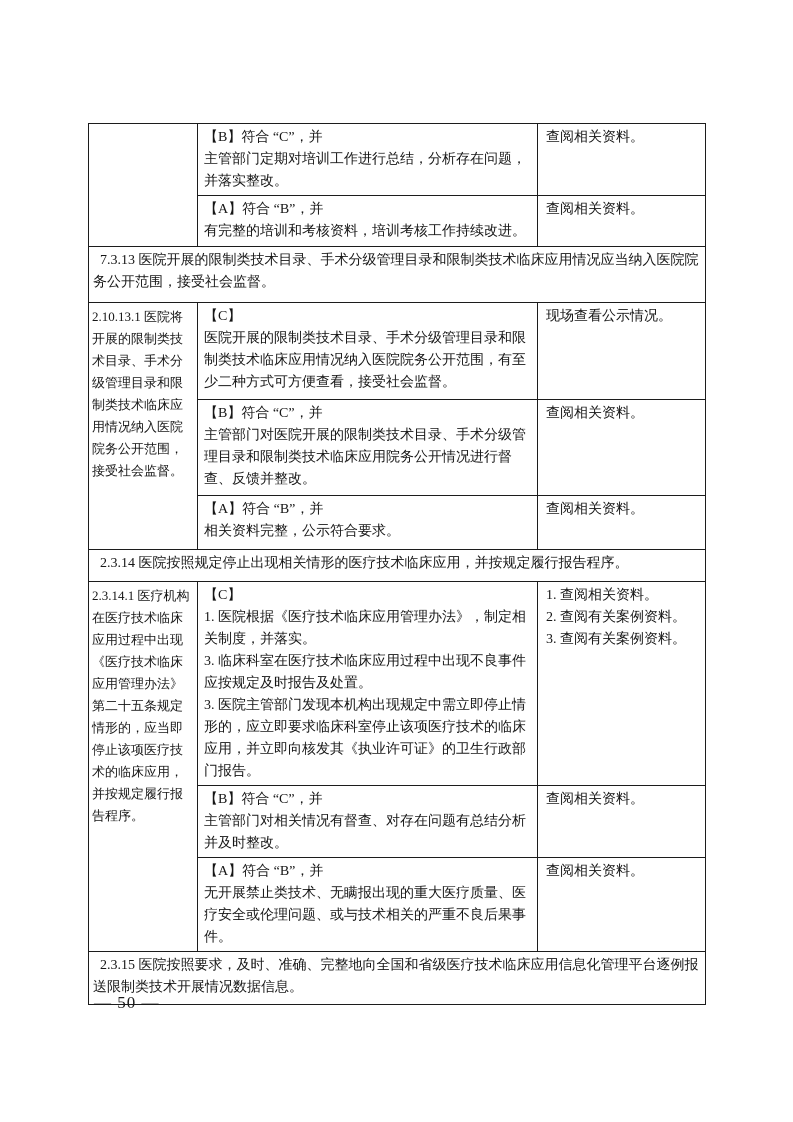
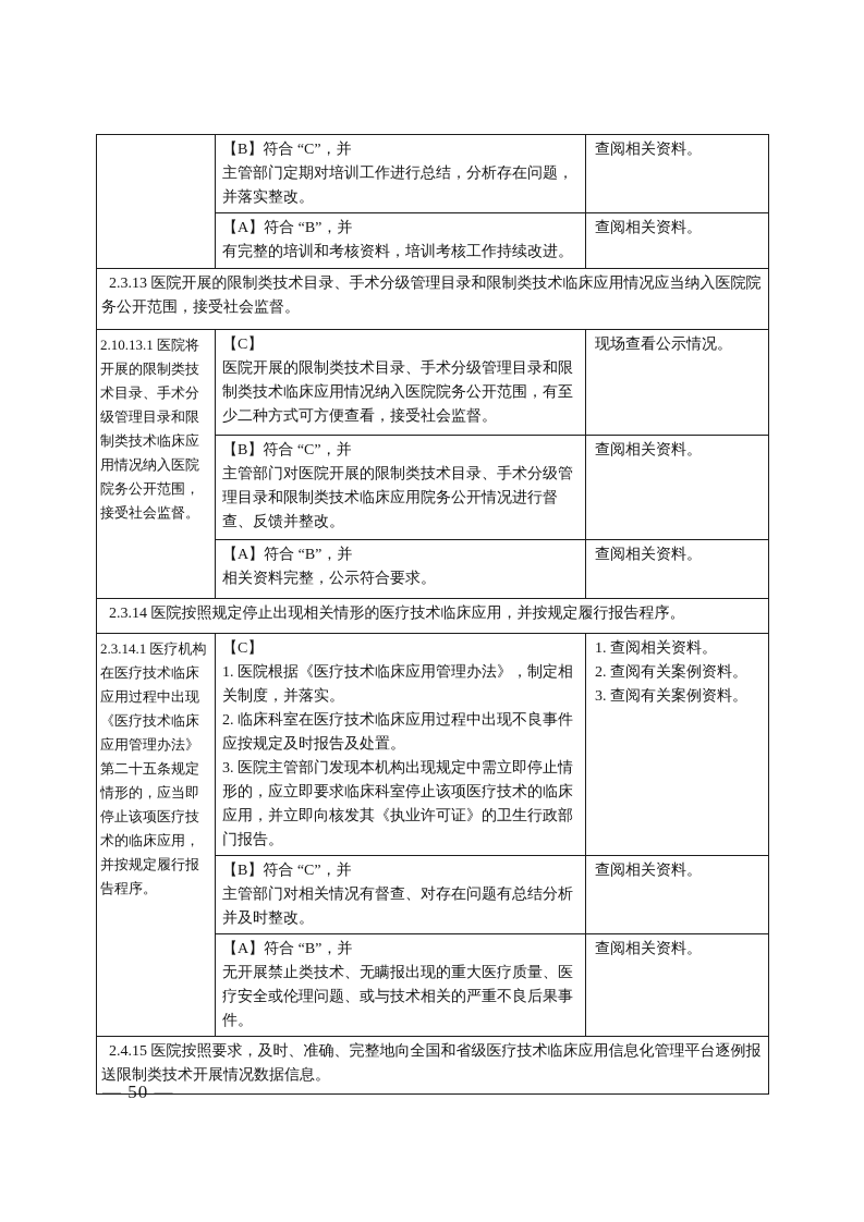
  	【B】符合 “C”，并 主管部门定期对培训工作进行总结，分析存在问题，并落实整改。	查阅相关资料。
  【A】符合 “B”，并 有完整的培训和考核资料，培训考核工作持续改进。	查阅相关资料。
- 7.3.13 医院开展的限制类技术目录、手术分级管理目录和限制类技术临床应用情况应当纳入医院院务公开范围，接受社会监督。
+ 2.3.13 医院开展的限制类技术目录、手术分级管理目录和限制类技术临床应用情况应当纳入医院院务公开范围，接受社会监督。
  2.10.13.1 医院将开展的限制类技术目录、手术分级管理目录和限制类技术临床应用情况纳入医院院务公开范围，接受社会监督。	【C】 医院开展的限制类技术目录、手术分级管理目录和限制类技术临床应用情况纳入医院院务公开范围，有至少二种方式可方便查看，接受社会监督。	现场查看公示情况。
  【B】符合 “C”，并 主管部门对医院开展的限制类技术目录、手术分级管理目录和限制类技术临床应用院务公开情况进行督查、反馈并整改。	查阅相关资料。
  【A】符合 “B”，并 相关资料完整，公示符合要求。	查阅相关资料。
  2.3.14 医院按照规定停止出现相关情形的医疗技术临床应用，并按规定履行报告程序。
- 2.3.14.1 医疗机构在医疗技术临床应用过程中出现《医疗技术临床应用管理办法》第二十五条规定情形的，应当即停止该项医疗技术的临床应用，并按规定履行报告程序。	【C】 1. 医院根据《医疗技术临床应用管理办法》，制定相关制度，并落实。 3. 临床科室在医疗技术临床应用过程中出现不良事件应按规定及时报告及处置。 3. 医院主管部门发现本机构出现规定中需立即停止情形的，应立即要求临床科室停止该项医疗技术的临床应用，并立即向核发其《执业许可证》的卫生行政部门报告。	1. 查阅相关资料。 2. 查阅有关案例资料。 3. 查阅有关案例资料。
+ 2.3.14.1 医疗机构在医疗技术临床应用过程中出现《医疗技术临床应用管理办法》第二十五条规定情形的，应当即停止该项医疗技术的临床应用，并按规定履行报告程序。	【C】 1. 医院根据《医疗技术临床应用管理办法》，制定相关制度，并落实。 2. 临床科室在医疗技术临床应用过程中出现不良事件应按规定及时报告及处置。 3. 医院主管部门发现本机构出现规定中需立即停止情形的，应立即要求临床科室停止该项医疗技术的临床应用，并立即向核发其《执业许可证》的卫生行政部门报告。	1. 查阅相关资料。 2. 查阅有关案例资料。 3. 查阅有关案例资料。
  【B】符合 “C”，并 主管部门对相关情况有督查、对存在问题有总结分析并及时整改。	查阅相关资料。
  【A】符合 “B”，并 无开展禁止类技术、无瞒报出现的重大医疗质量、医疗安全或伦理问题、或与技术相关的严重不良后果事件。	查阅相关资料。
- 2.3.15 医院按照要求，及时、准确、完整地向全国和省级医疗技术临床应用信息化管理平台逐例报送限制类技术开展情况数据信息。
+ 2.4.15 医院按照要求，及时、准确、完整地向全国和省级医疗技术临床应用信息化管理平台逐例报送限制类技术开展情况数据信息。
  — 50 —
